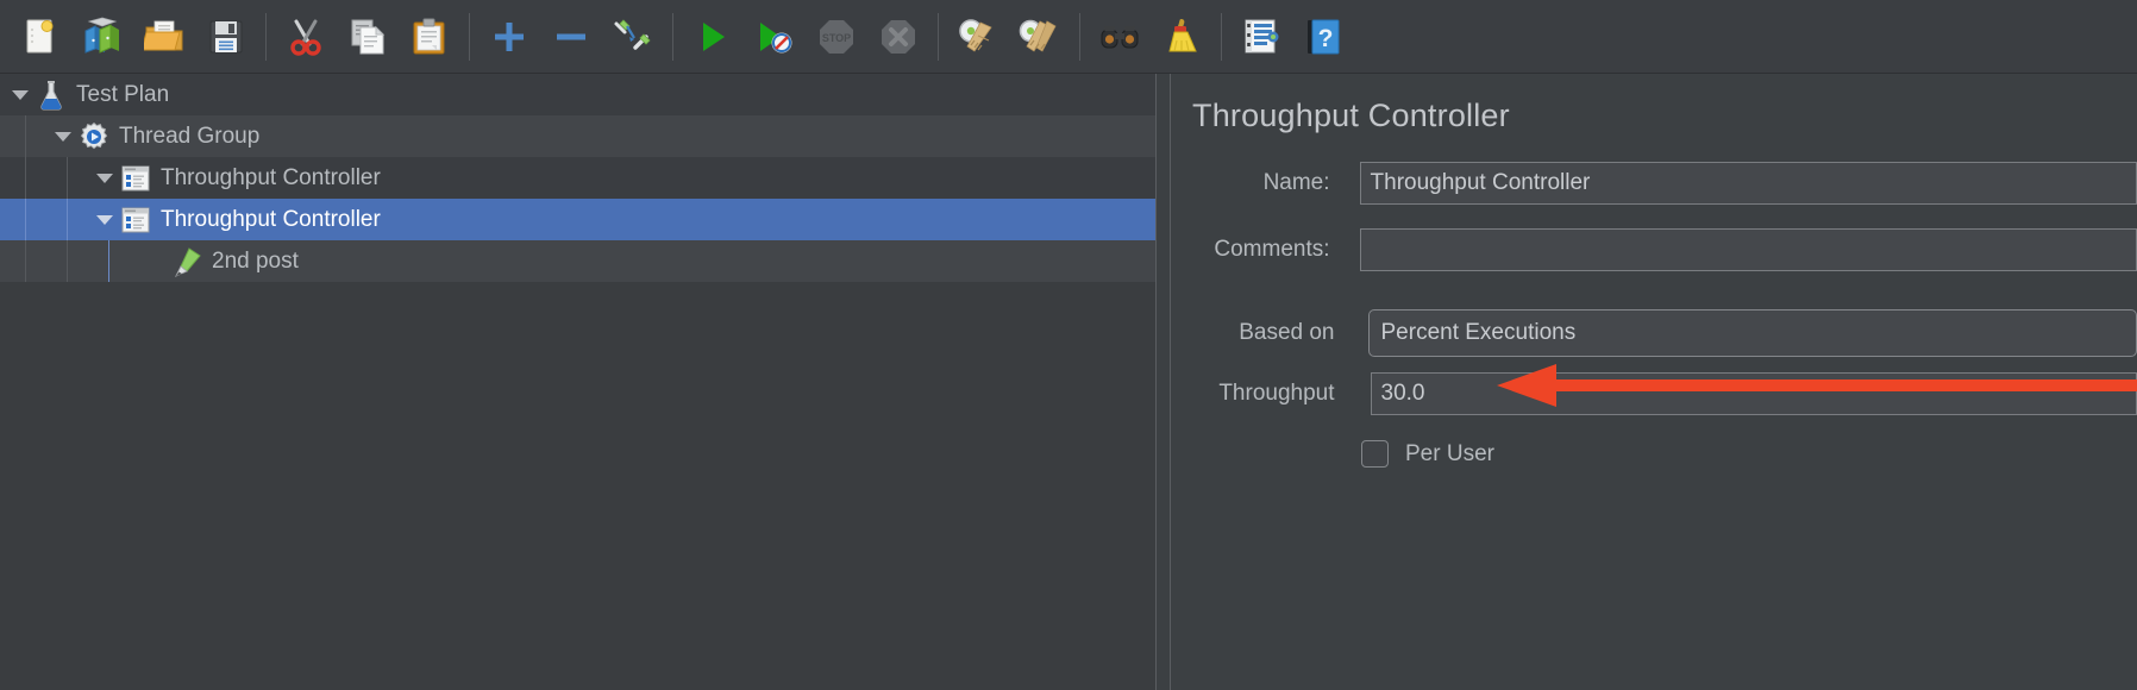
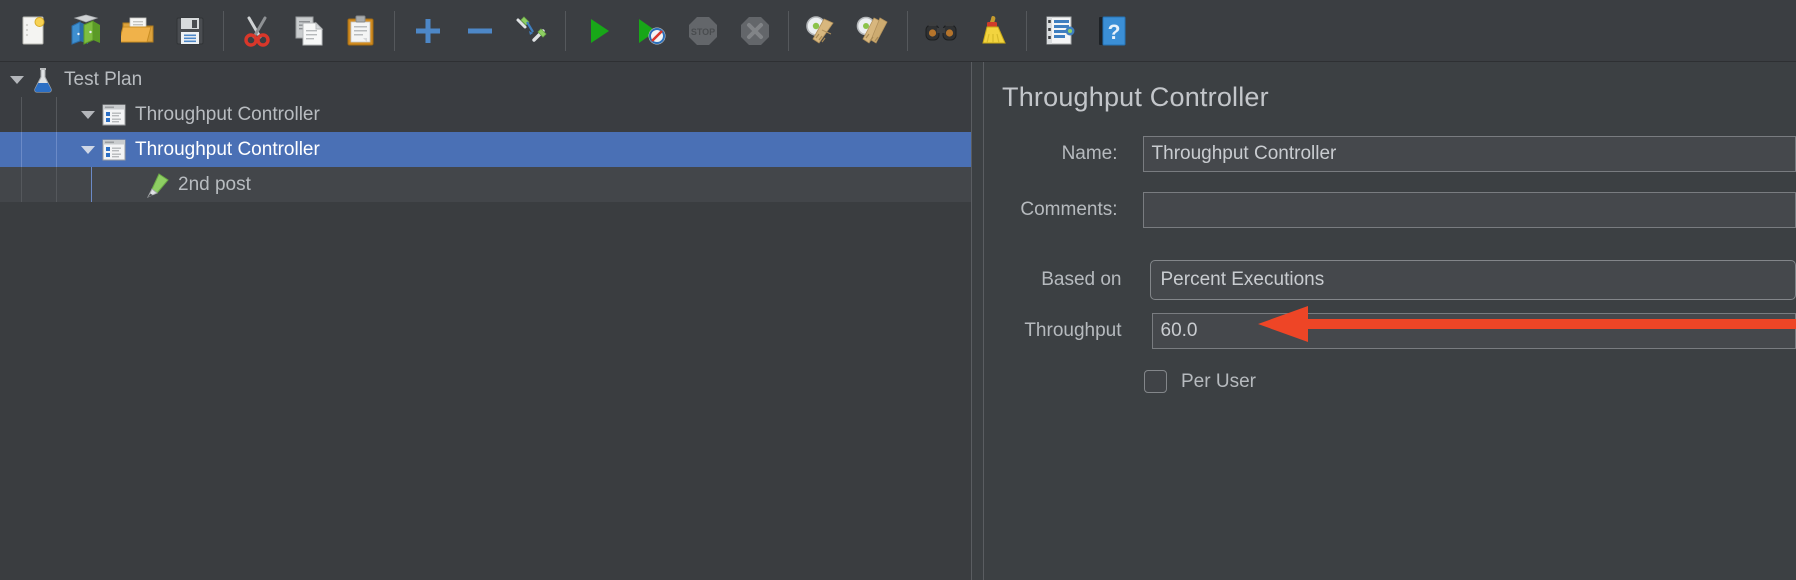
  STOP
  ?
  Test Plan
- Thread Group
  Throughput Controller
  Throughput Controller
  2nd post
  Throughput Controller
  Name:
  Throughput Controller
  Comments:
  Based on
  Percent Executions
  Throughput
- 30.0
+ 60.0
  Per User
